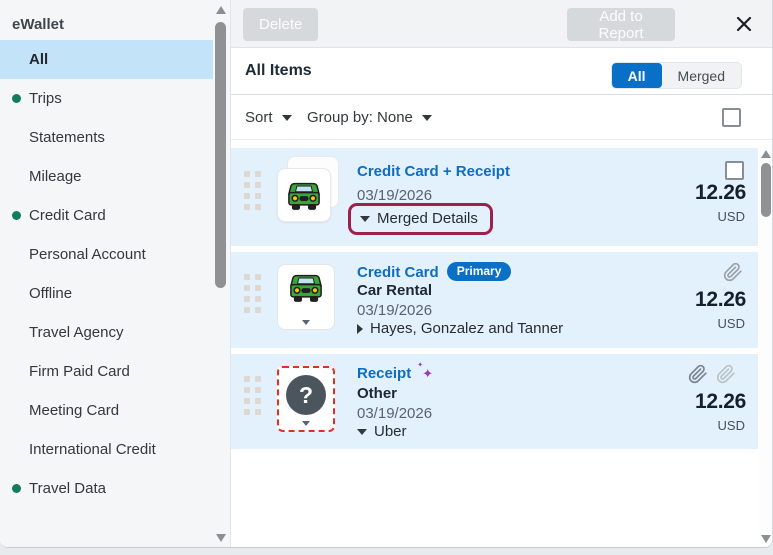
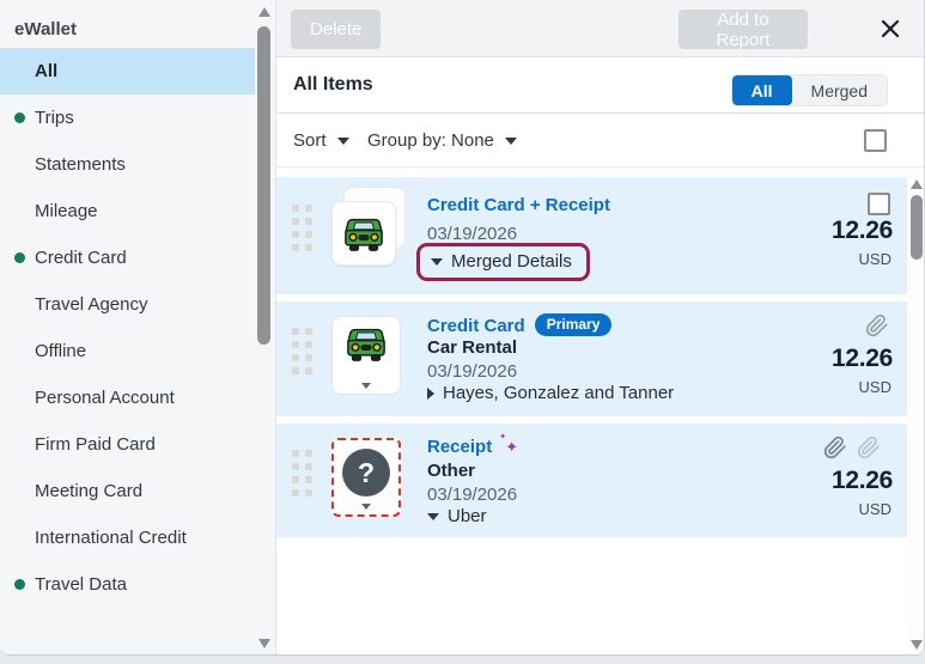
  eWallet
  All
  Trips
  Statements
  Mileage
  Credit Card
- Personal Account
+ Travel Agency
  Offline
- Travel Agency
+ Personal Account
  Firm Paid Card
  Meeting Card
  International Credit
  Travel Data
  Delete
  Add to Report
  All Items
  All
  Merged
  Sort
  Group by: None
  Credit Card + Receipt
  03/19/2026
  Merged Details
  12.26
  USD
  Credit Card Primary
  Car Rental
  03/19/2026
  Hayes, Gonzalez and Tanner
  12.26
  USD
  ?
  Receipt
  ✦
  Other
  03/19/2026
  Uber
  12.26
  USD
